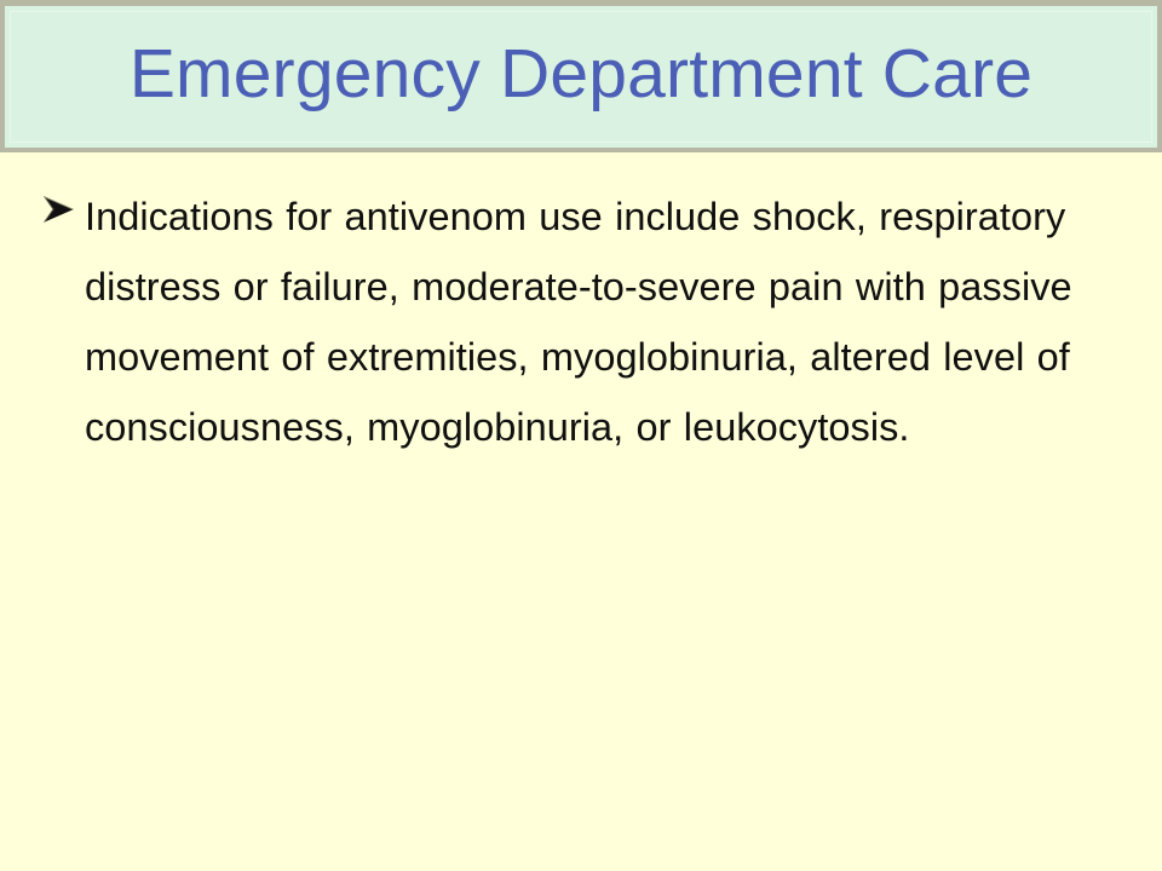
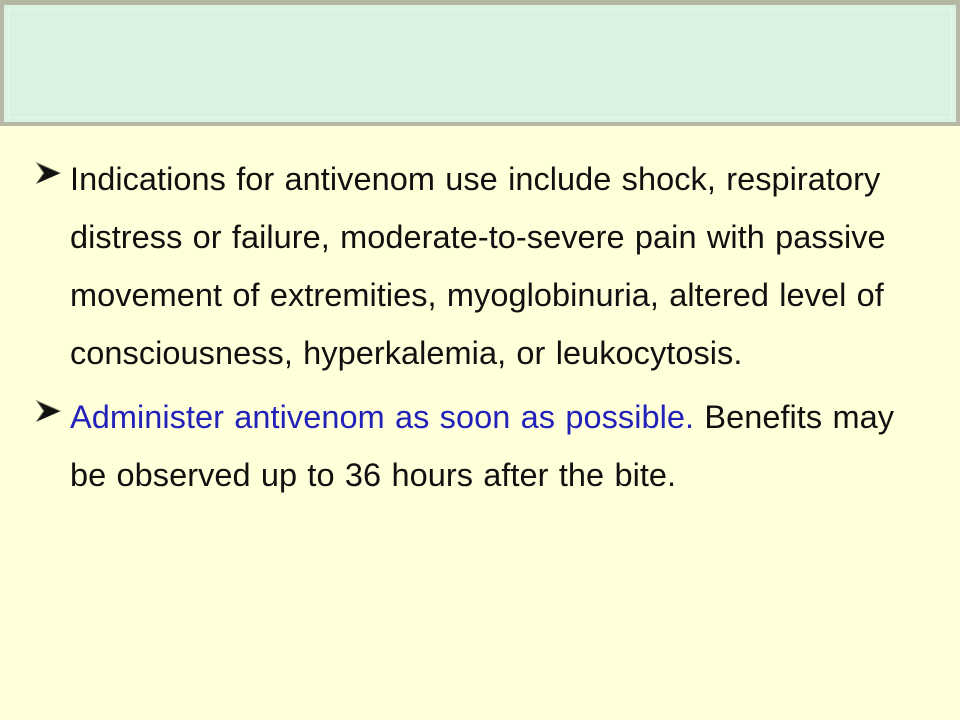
- Emergency Department Care
- Indications for antivenom use include shock, respiratory distress or failure, moderate-to-severe pain with passive movement of extremities, myoglobinuria, altered level of consciousness, myoglobinuria, or leukocytosis.
+ Indications for antivenom use include shock, respiratory distress or failure, moderate-to-severe pain with passive movement of extremities, myoglobinuria, altered level of consciousness, hyperkalemia, or leukocytosis.
+ Administer antivenom as soon as possible. Benefits may be observed up to 36 hours after the bite.
